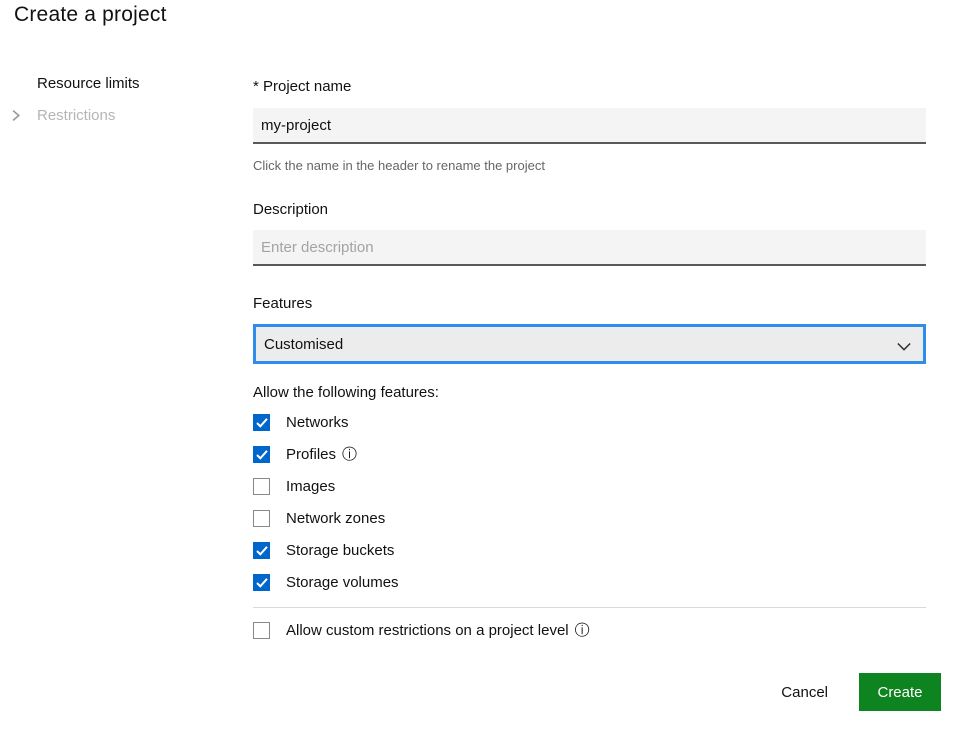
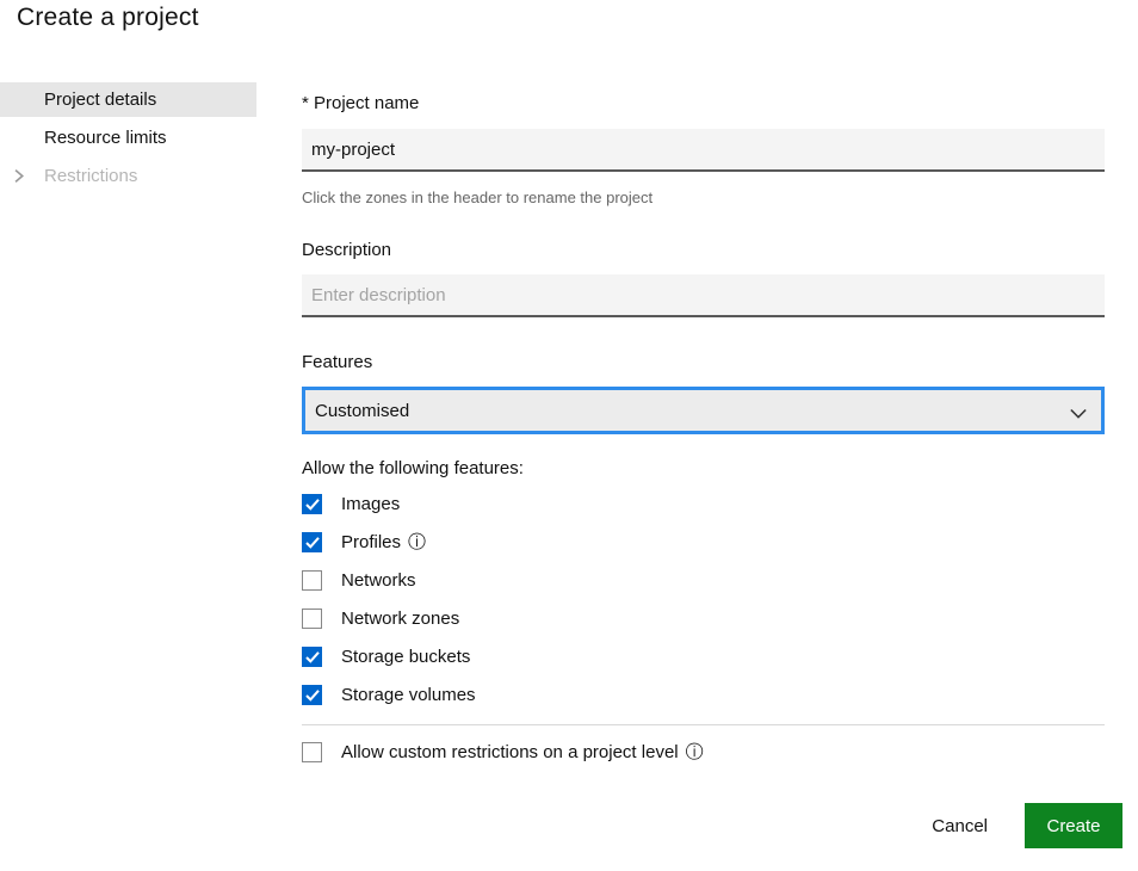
  Create a project
+ Project details
  Resource limits
  Restrictions
  * Project name
  my-project
- Click the name in the header to rename the project
+ Click the zones in the header to rename the project
  Description
  Enter description
  Features
  Customised
  Allow the following features:
- Networks
+ Images
  Profiles
  ⓘ
- Images
+ Networks
  Network zones
  Storage buckets
  Storage volumes
  Allow custom restrictions on a project level
  ⓘ
  Cancel
  Create
